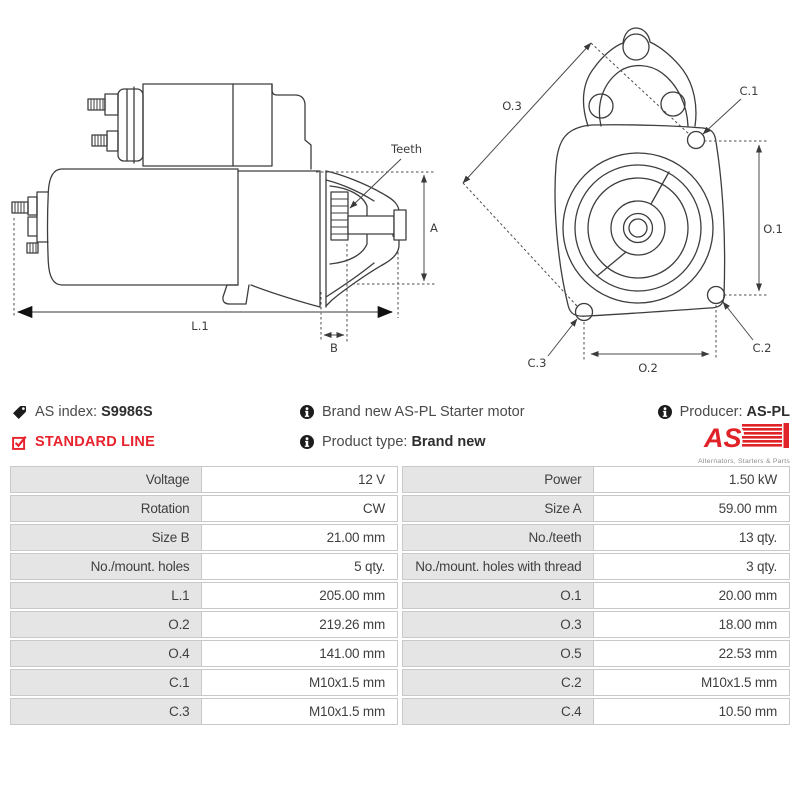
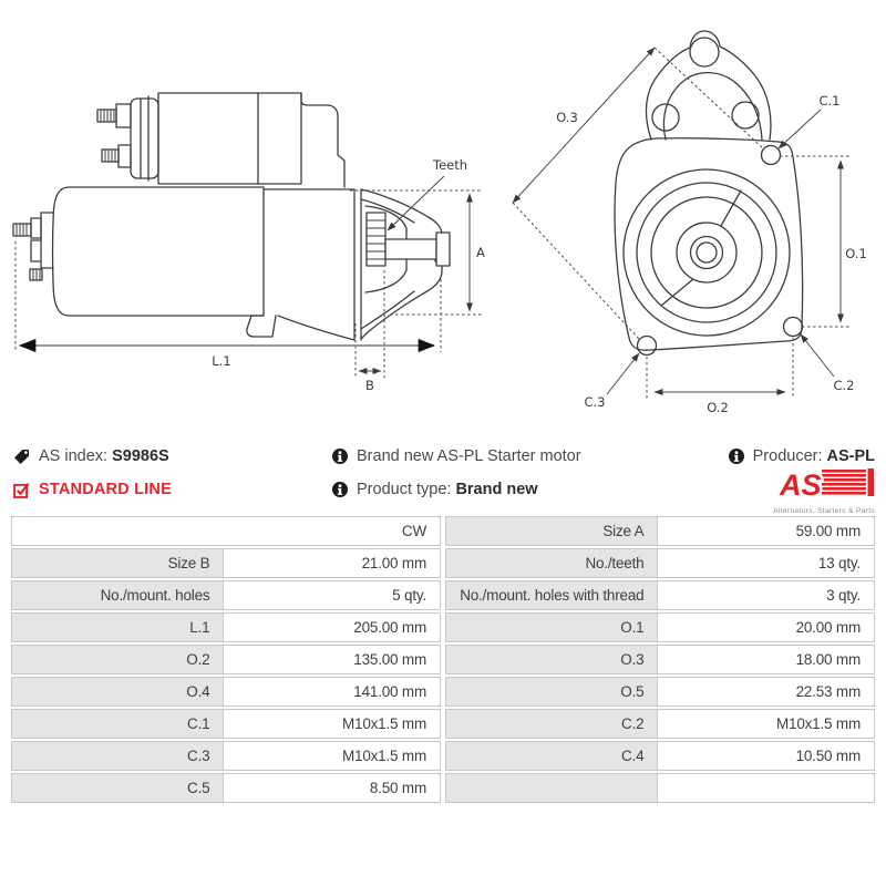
  Teeth
  A
  L.1
  B
  O.3
  C.1
  O.1
  C.2
  C.3
  O.2
  AS index:
  S9986S
  STANDARD LINE
  Brand new AS-PL Starter motor
  Product type:
  Brand new
  Producer:
  AS-PL
  AS
- Voltage
- 12 V
- Power
- 1.50 kW
- Rotation
  CW
  Size A
  59.00 mm
  Size B
  21.00 mm
  No./teeth
  13 qty.
  No./mount. holes
  5 qty.
  No./mount. holes with thread
  3 qty.
  L.1
  205.00 mm
  O.1
  20.00 mm
  O.2
- 219.26 mm
+ 135.00 mm
  O.3
  18.00 mm
  O.4
  141.00 mm
  O.5
  22.53 mm
  C.1
  M10x1.5 mm
  C.2
  M10x1.5 mm
  C.3
  M10x1.5 mm
  C.4
  10.50 mm
+ C.5
+ 8.50 mm
